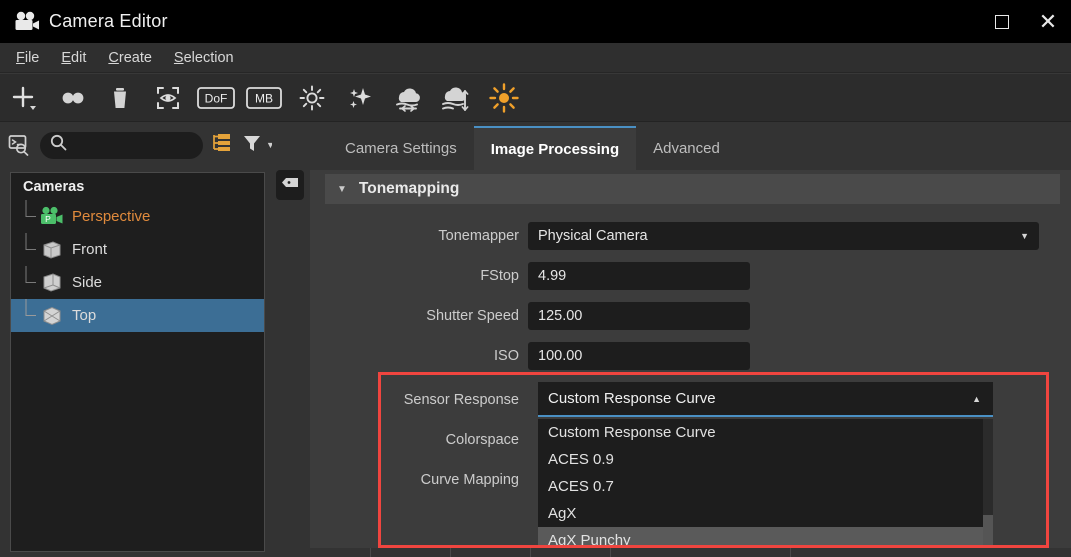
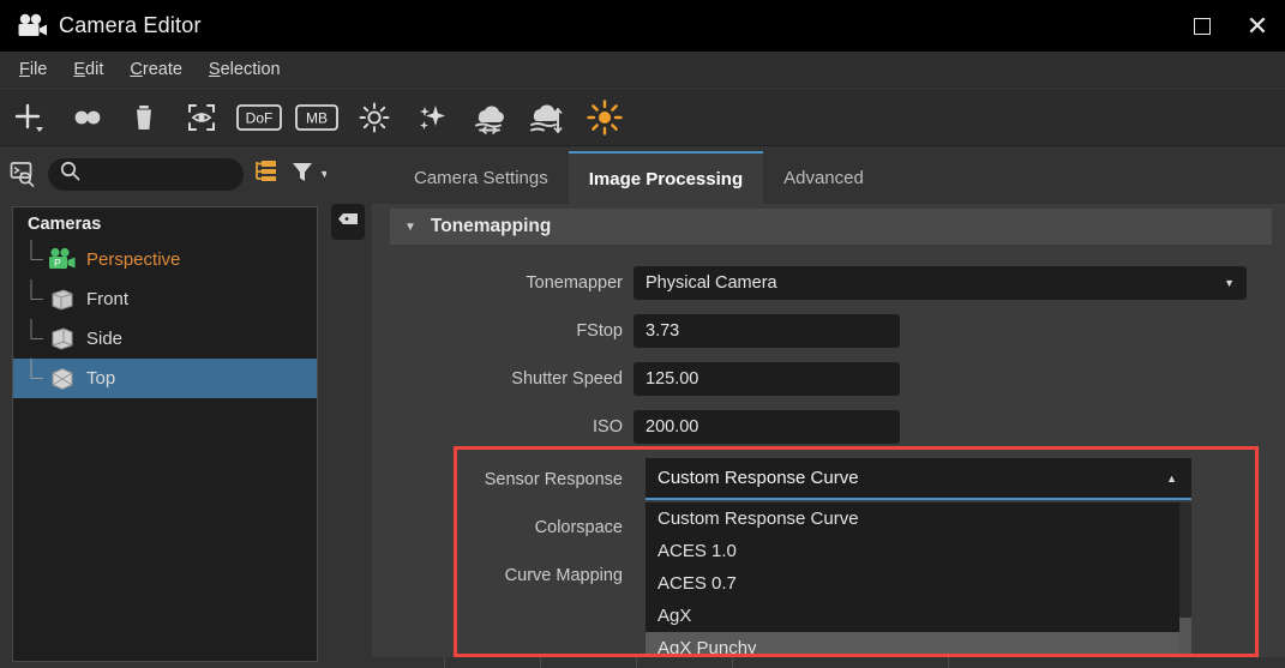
  Camera Editor
  ✕
  F
  ile
  E
  dit
  C
  reate
  S
  election
  DoF
  MB
  ▼
  Cameras
  P
  Perspective
  Front
  Side
  Top
  Camera Settings
  Image Processing
  Advanced
  ▼
  Tonemapping
  Tonemapper
  Physical Camera
  ▼
  FStop
- 4.99
+ 3.73
  Shutter Speed
  125.00
  ISO
- 100.00
+ 200.00
  Sensor Response
  Colorspace
  Curve Mapping
  Custom Response Curve
  ▲
  Custom Response Curve
- ACES 0.9
+ ACES 1.0
  ACES 0.7
  AgX
  AgX Punchy
